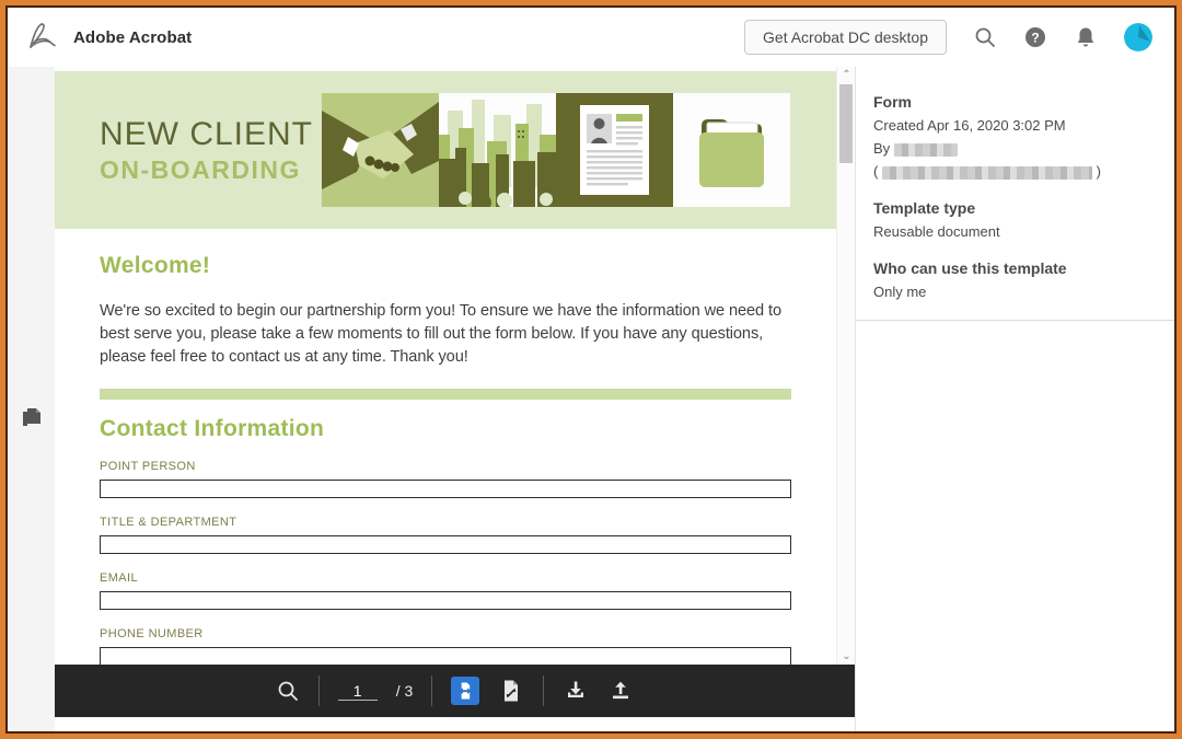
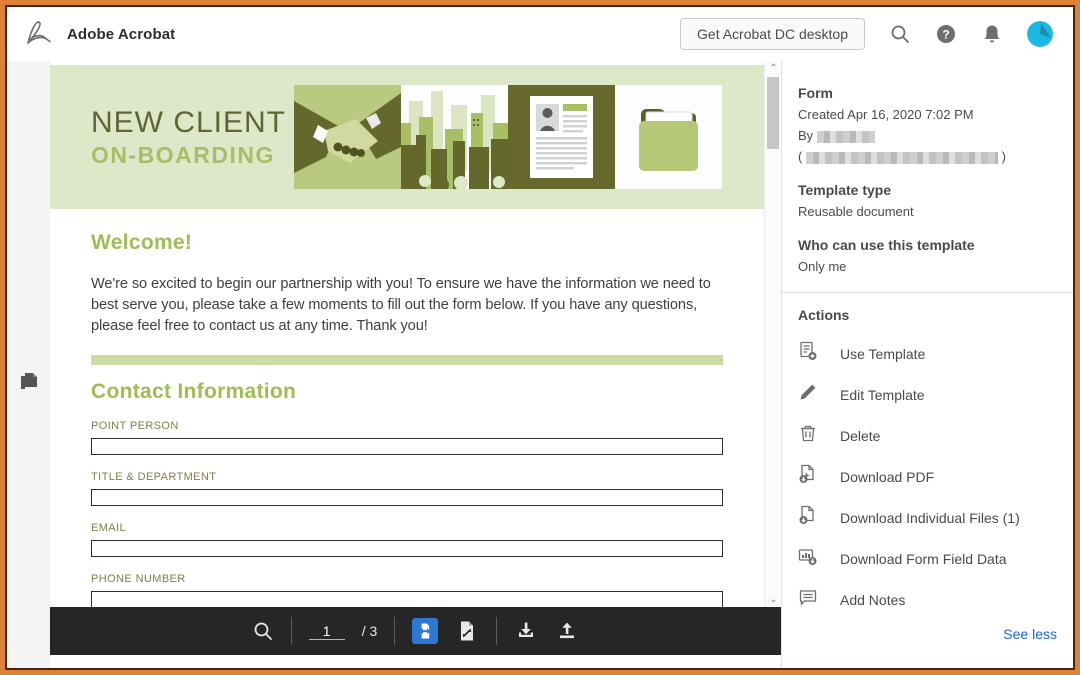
  Adobe Acrobat
  Get Acrobat DC desktop
  ?
  NEW CLIENT
  ON-BOARDING
  Welcome!
- We're so excited to begin our partnership form you! To ensure we have the information we need to best serve you, please take a few moments to fill out the form below. If you have any questions, please feel free to contact us at any time. Thank you!
+ We're so excited to begin our partnership with you! To ensure we have the information we need to best serve you, please take a few moments to fill out the form below. If you have any questions, please feel free to contact us at any time. Thank you!
  Contact Information
  POINT PERSON
  TITLE & DEPARTMENT
  EMAIL
  PHONE NUMBER
  ⌃
  ⌄
  1
  / 3
  Form
- Created Apr 16, 2020 3:02 PM
+ Created Apr 16, 2020 7:02 PM
  By
  ( )
  Template type
  Reusable document
  Who can use this template
  Only me
+ Actions
+ Use Template
+ Edit Template
+ Delete
+ Download PDF
+ Download Individual Files (1)
+ Download Form Field Data
+ Add Notes
+ See less
